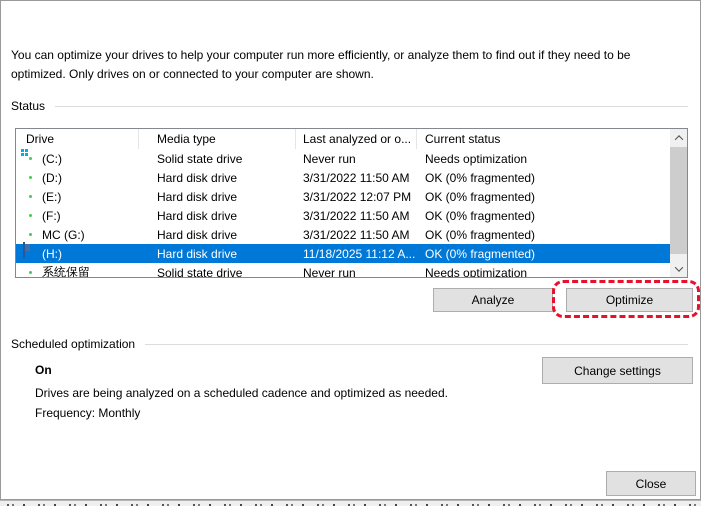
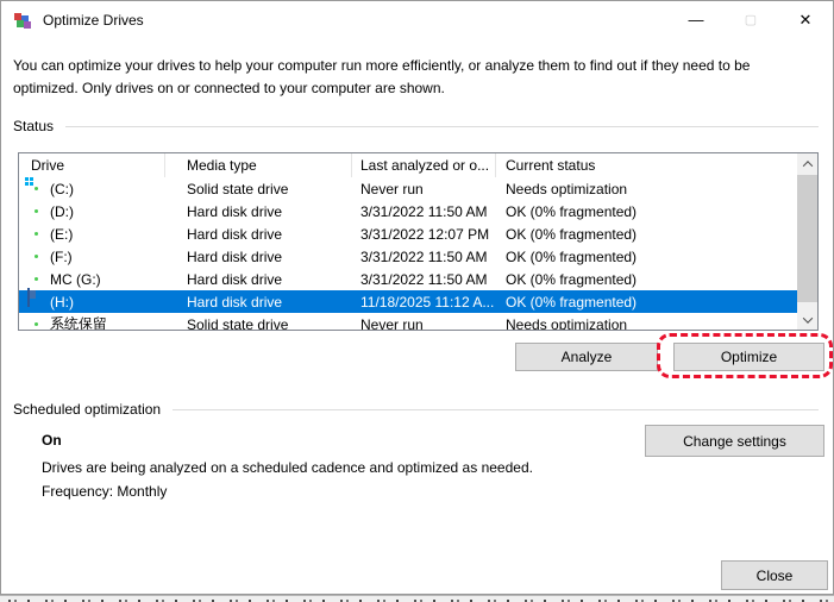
+ Optimize Drives
+ —
+ ▢
+ ✕
  You can optimize your drives to help your computer run more efficiently, or analyze them to find out if they need to be optimized. Only drives on or connected to your computer are shown.
  Status
  Drive
  Media type
  Last analyzed or o...
  Current status
  (C:)
  Solid state drive
  Never run
  Needs optimization
  (D:)
  Hard disk drive
  3/31/2022 11:50 AM
  OK (0% fragmented)
  (E:)
  Hard disk drive
  3/31/2022 12:07 PM
  OK (0% fragmented)
  (F:)
  Hard disk drive
  3/31/2022 11:50 AM
  OK (0% fragmented)
  MC (G:)
  Hard disk drive
  3/31/2022 11:50 AM
  OK (0% fragmented)
  (H:)
  Hard disk drive
  11/18/2025 11:12 A...
  OK (0% fragmented)
  系统保留
  Solid state drive
  Never run
  Needs optimization
  Analyze
  Optimize
  Scheduled optimization
  On
  Change settings
  Drives are being analyzed on a scheduled cadence and optimized as needed.
  Frequency: Monthly
  Close
